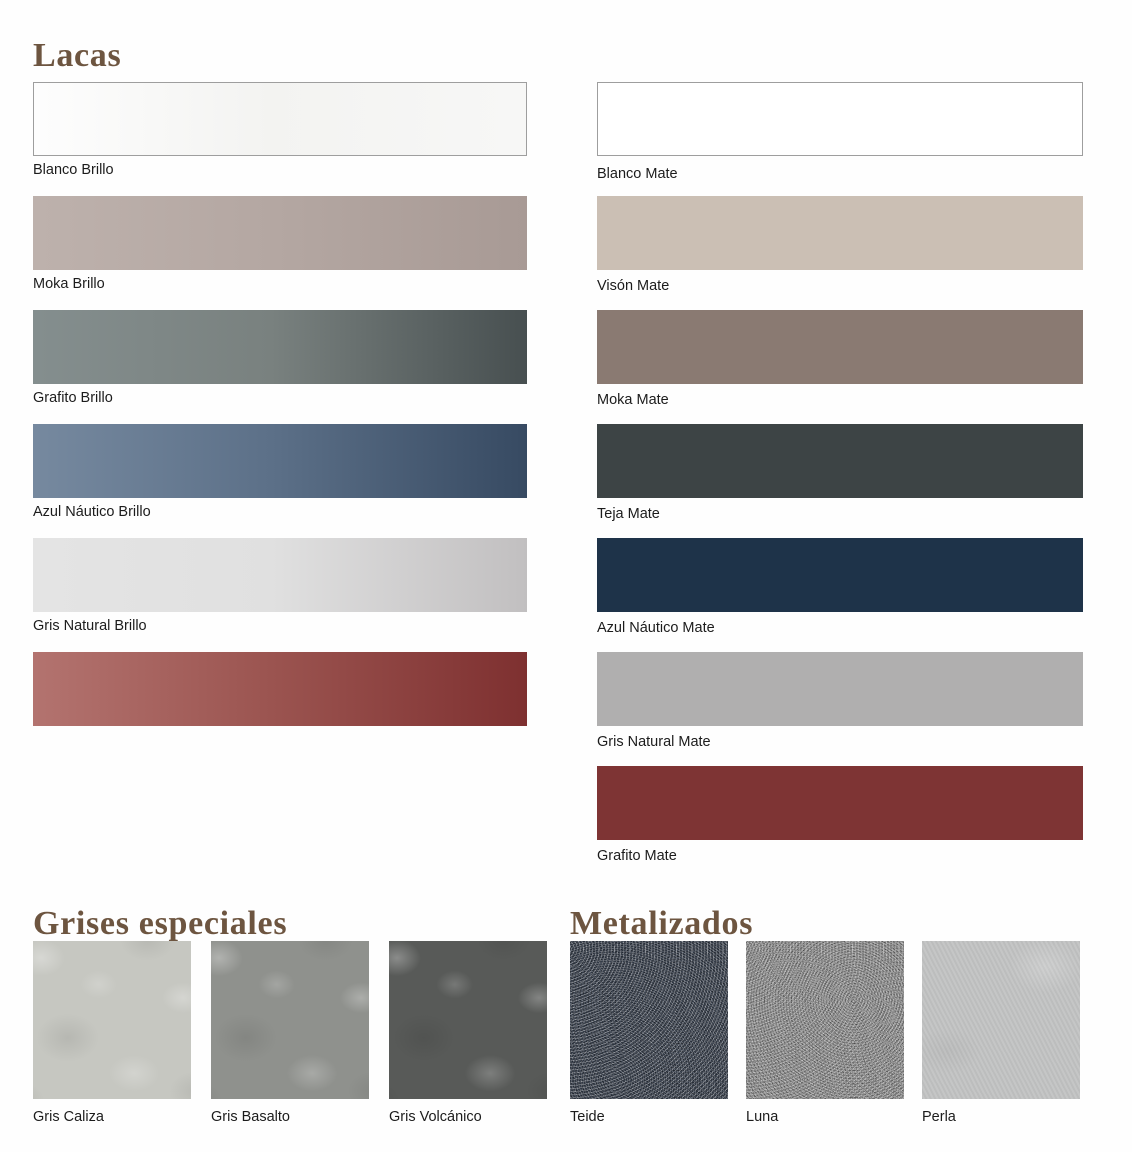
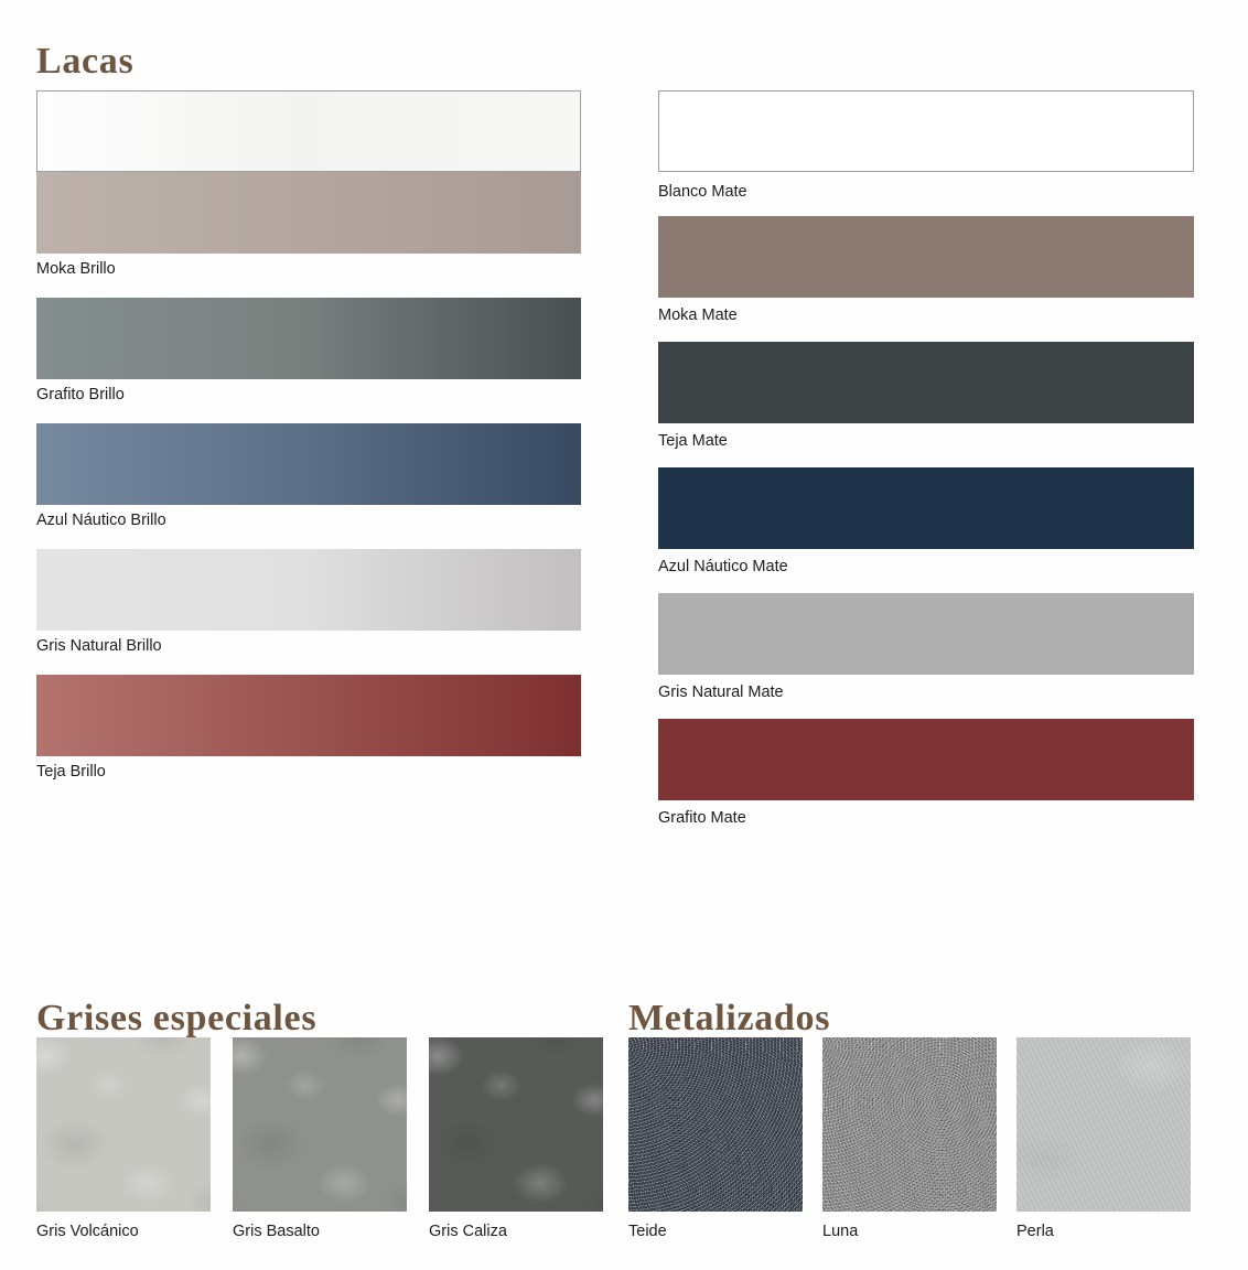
  Lacas
- Blanco Brillo
  Moka Brillo
  Grafito Brillo
  Azul Náutico Brillo
  Gris Natural Brillo
+ Teja Brillo
  Blanco Mate
- Visón Mate
  Moka Mate
  Teja Mate
  Azul Náutico Mate
  Gris Natural Mate
  Grafito Mate
  Grises especiales
- Gris Caliza
+ Gris Volcánico
  Gris Basalto
- Gris Volcánico
+ Gris Caliza
  Metalizados
  Teide
  Luna
  Perla
